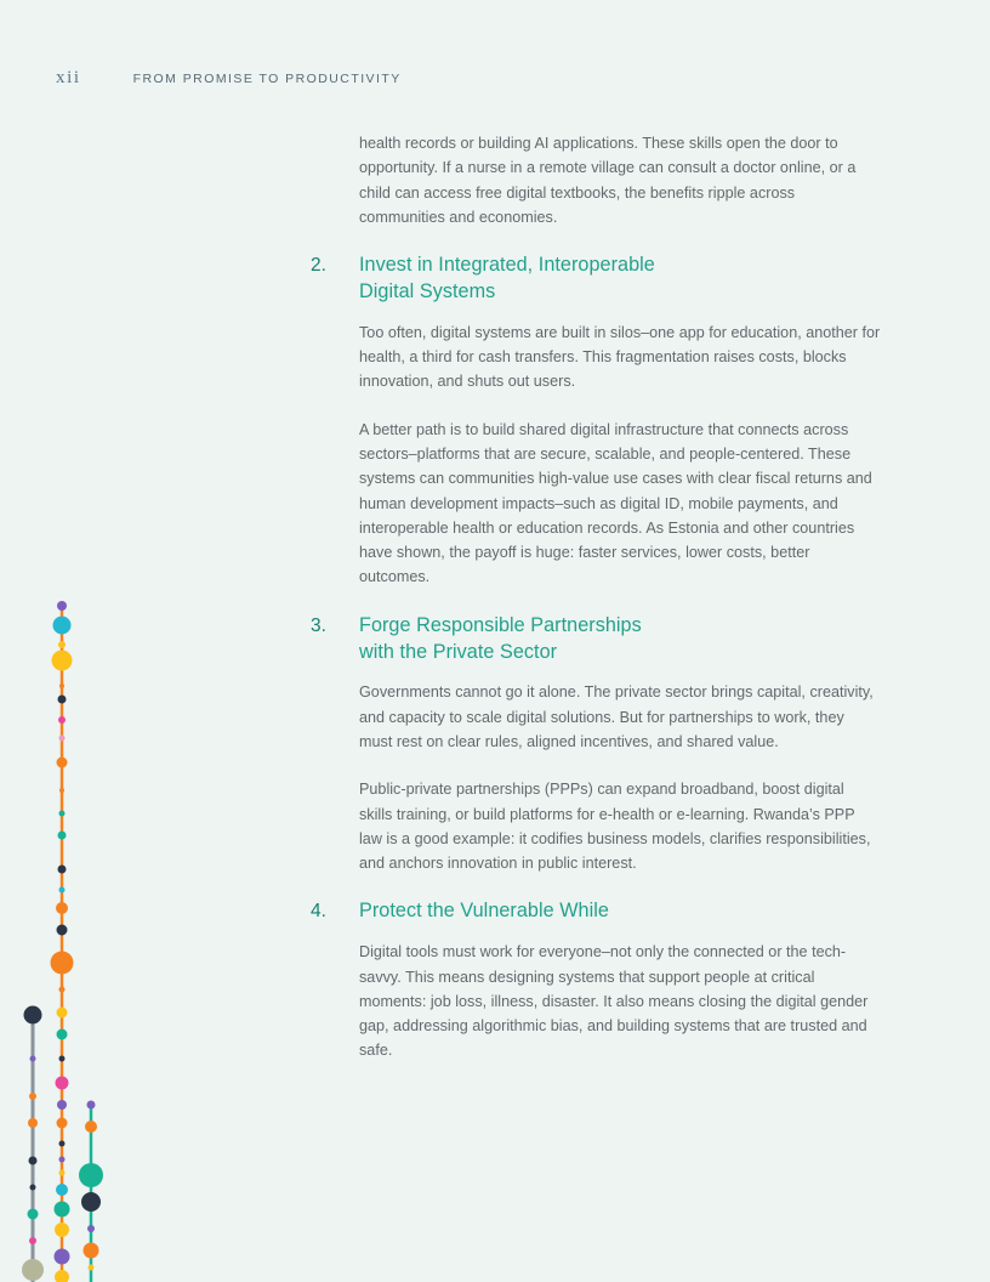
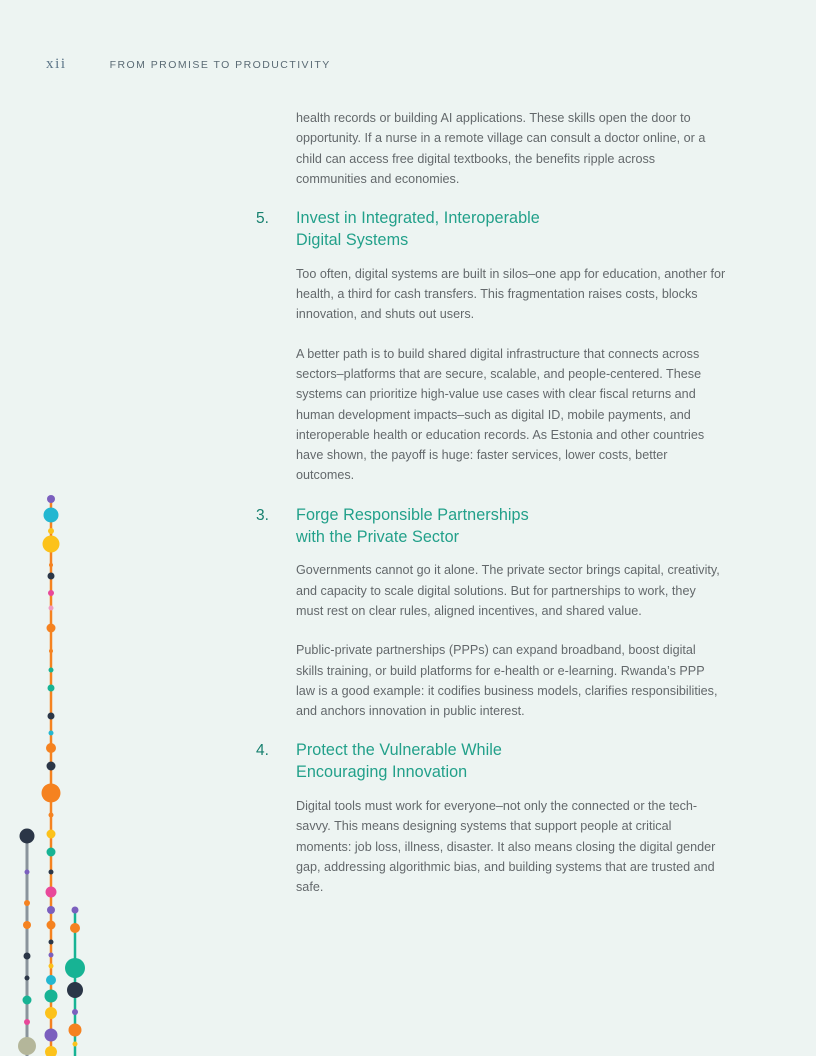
  xii
  FROM PROMISE TO PRODUCTIVITY
  health records or building AI applications. These skills open the door to opportunity. If a nurse in a remote village can consult a doctor online, or a child can access free digital textbooks, the benefits ripple across communities and economies.
- 2.
+ 5.
  Invest in Integrated, Interoperable
  Digital Systems
  Too often, digital systems are built in silos–one app for education, another for health, a third for cash transfers. This fragmentation raises costs, blocks innovation, and shuts out users.
- A better path is to build shared digital infrastructure that connects across sectors–platforms that are secure, scalable, and people-centered. These systems can communities high-value use cases with clear fiscal returns and human development impacts–such as digital ID, mobile payments, and interoperable health or education records. As Estonia and other countries have shown, the payoff is huge: faster services, lower costs, better outcomes.
+ A better path is to build shared digital infrastructure that connects across sectors–platforms that are secure, scalable, and people-centered. These systems can prioritize high-value use cases with clear fiscal returns and human development impacts–such as digital ID, mobile payments, and interoperable health or education records. As Estonia and other countries have shown, the payoff is huge: faster services, lower costs, better outcomes.
  3.
  Forge Responsible Partnerships
  with the Private Sector
  Governments cannot go it alone. The private sector brings capital, creativity, and capacity to scale digital solutions. But for partnerships to work, they must rest on clear rules, aligned incentives, and shared value.
  Public-private partnerships (PPPs) can expand broadband, boost digital skills training, or build platforms for e-health or e-learning. Rwanda’s PPP law is a good example: it codifies business models, clarifies responsibilities, and anchors innovation in public interest.
  4.
  Protect the Vulnerable While
+ Encouraging Innovation
  Digital tools must work for everyone–not only the connected or the tech-savvy. This means designing systems that support people at critical moments: job loss, illness, disaster. It also means closing the digital gender gap, addressing algorithmic bias, and building systems that are trusted and safe.
